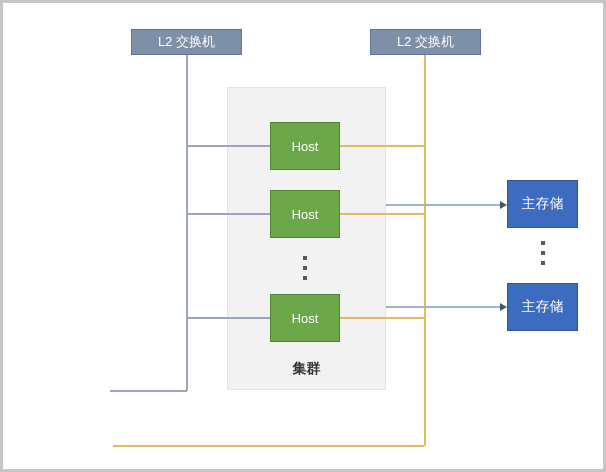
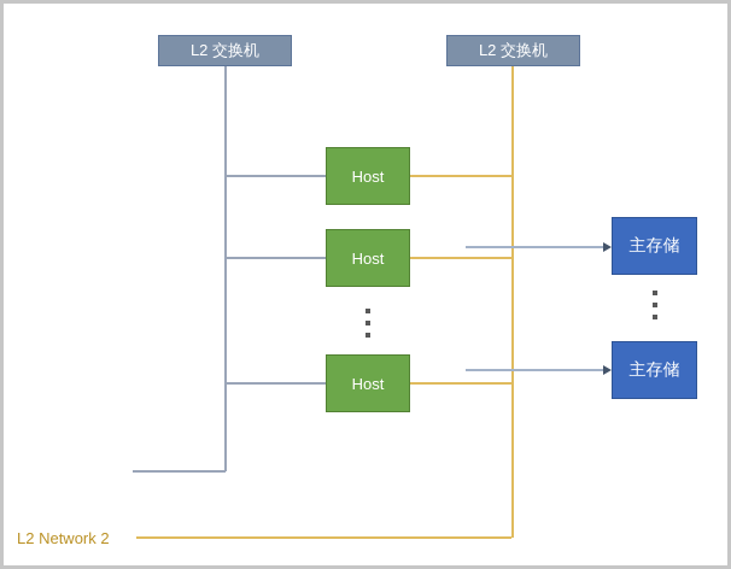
- 集群
  L2 交换机
  L2 交换机
  Host
  Host
  Host
  主存储
  主存储
+ L2 Network 2
